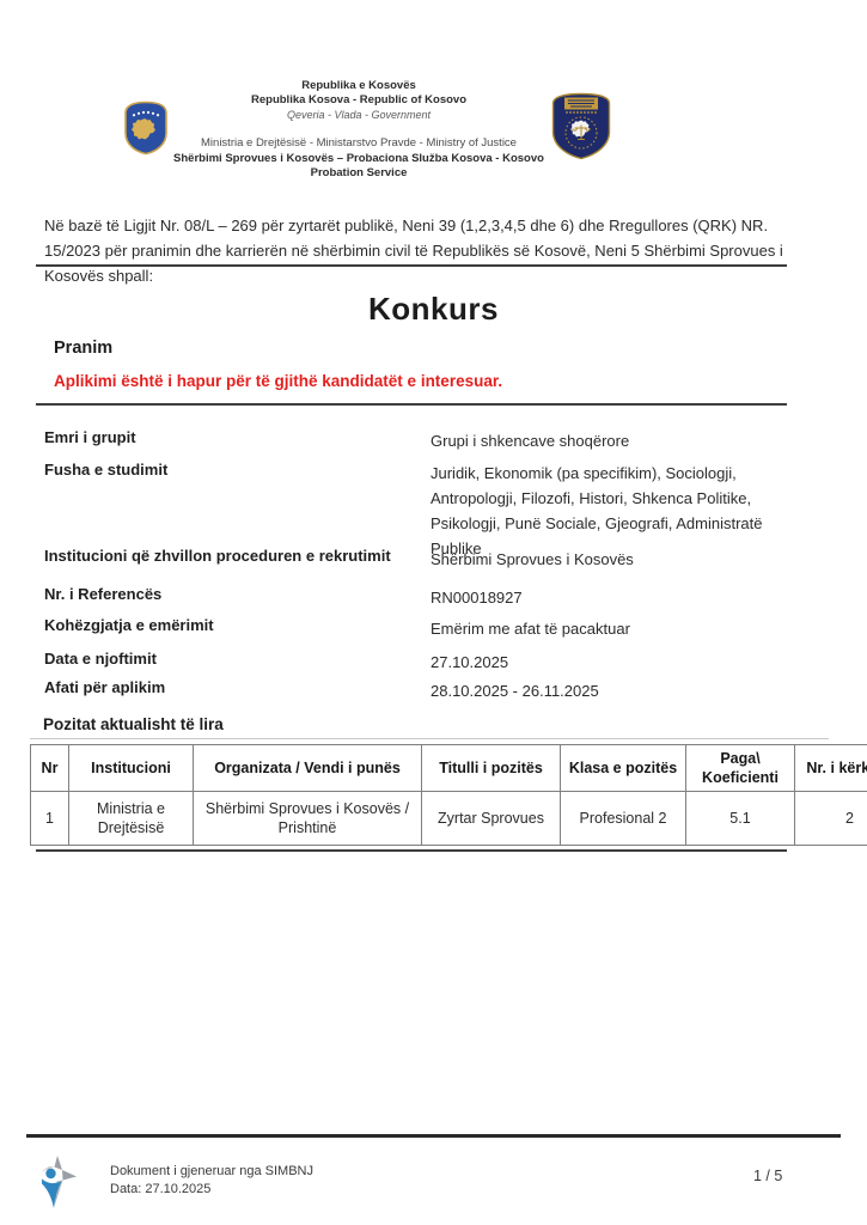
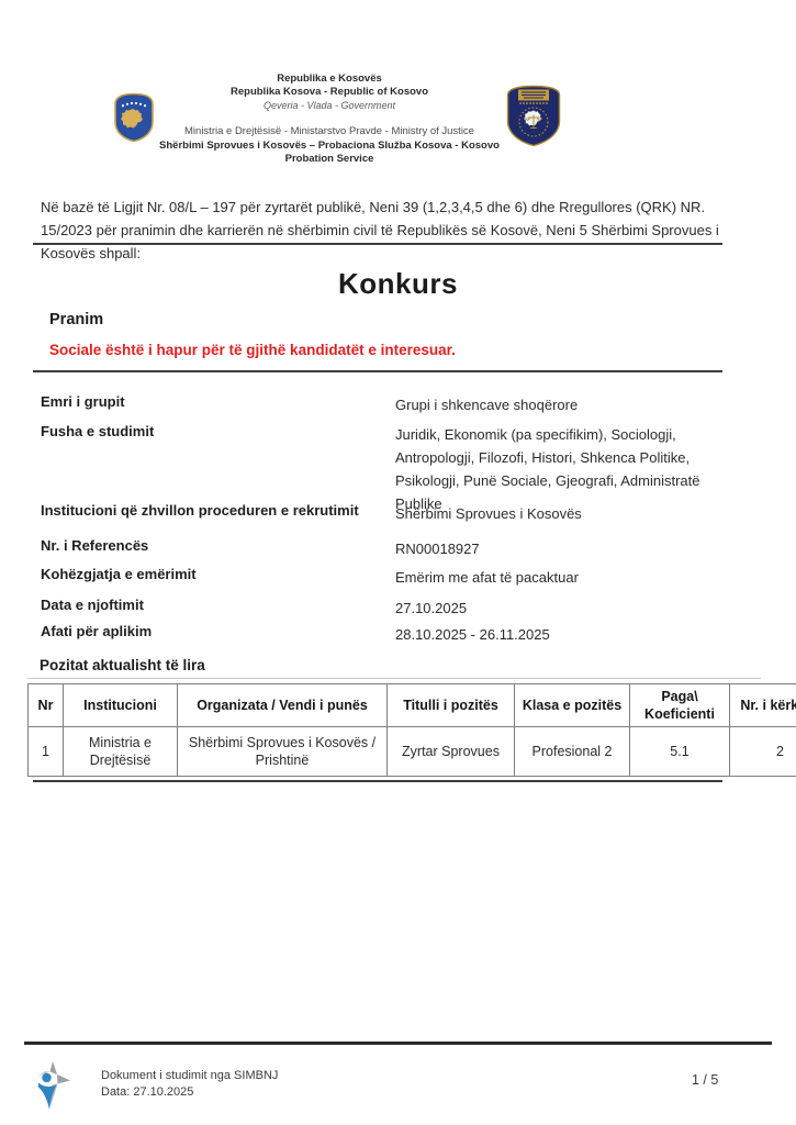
  Republika e Kosovës
  Republika Kosova - Republic of Kosovo
  Qeveria - Vlada - Government
  Ministria e Drejtësisë - Ministarstvo Pravde - Ministry of Justice
  Shërbimi Sprovues i Kosovës – Probaciona Služba Kosova - Kosovo Probation Service
- Në bazë të Ligjit Nr. 08/L – 269 për zyrtarët publikë, Neni 39 (1,2,3,4,5 dhe 6) dhe Rregullores (QRK) NR. 15/2023 për pranimin dhe karrierën në shërbimin civil të Republikës së Kosovë, Neni 5 Shërbimi Sprovues i Kosovës shpall:
+ Në bazë të Ligjit Nr. 08/L – 197 për zyrtarët publikë, Neni 39 (1,2,3,4,5 dhe 6) dhe Rregullores (QRK) NR. 15/2023 për pranimin dhe karrierën në shërbimin civil të Republikës së Kosovë, Neni 5 Shërbimi Sprovues i Kosovës shpall:
  Konkurs
  Pranim
- Aplikimi është i hapur për të gjithë kandidatët e interesuar.
+ Sociale është i hapur për të gjithë kandidatët e interesuar.
  Emri i grupit
  Grupi i shkencave shoqërore
  Fusha e studimit
  Juridik, Ekonomik (pa specifikim), Sociologji, Antropologji, Filozofi, Histori, Shkenca Politike, Psikologji, Punë Sociale, Gjeografi, Administratë Publike
  Institucioni që zhvillon proceduren e rekrutimit
  Shërbimi Sprovues i Kosovës
  Nr. i Referencës
  RN00018927
  Kohëzgjatja e emërimit
  Emërim me afat të pacaktuar
  Data e njoftimit
  27.10.2025
  Afati për aplikim
  28.10.2025 - 26.11.2025
  Pozitat aktualisht të lira
  Nr	Institucioni	Organizata / Vendi i punës	Titulli i pozitës	Klasa e pozitës	Paga\ Koeficienti	Nr. i kërk
  1	Ministria e Drejtësisë	Shërbimi Sprovues i Kosovës / Prishtinë	Zyrtar Sprovues	Profesional 2	5.1	2
- Dokument i gjeneruar nga SIMBNJ
+ Dokument i studimit nga SIMBNJ
  Data: 27.10.2025
  1 / 5
